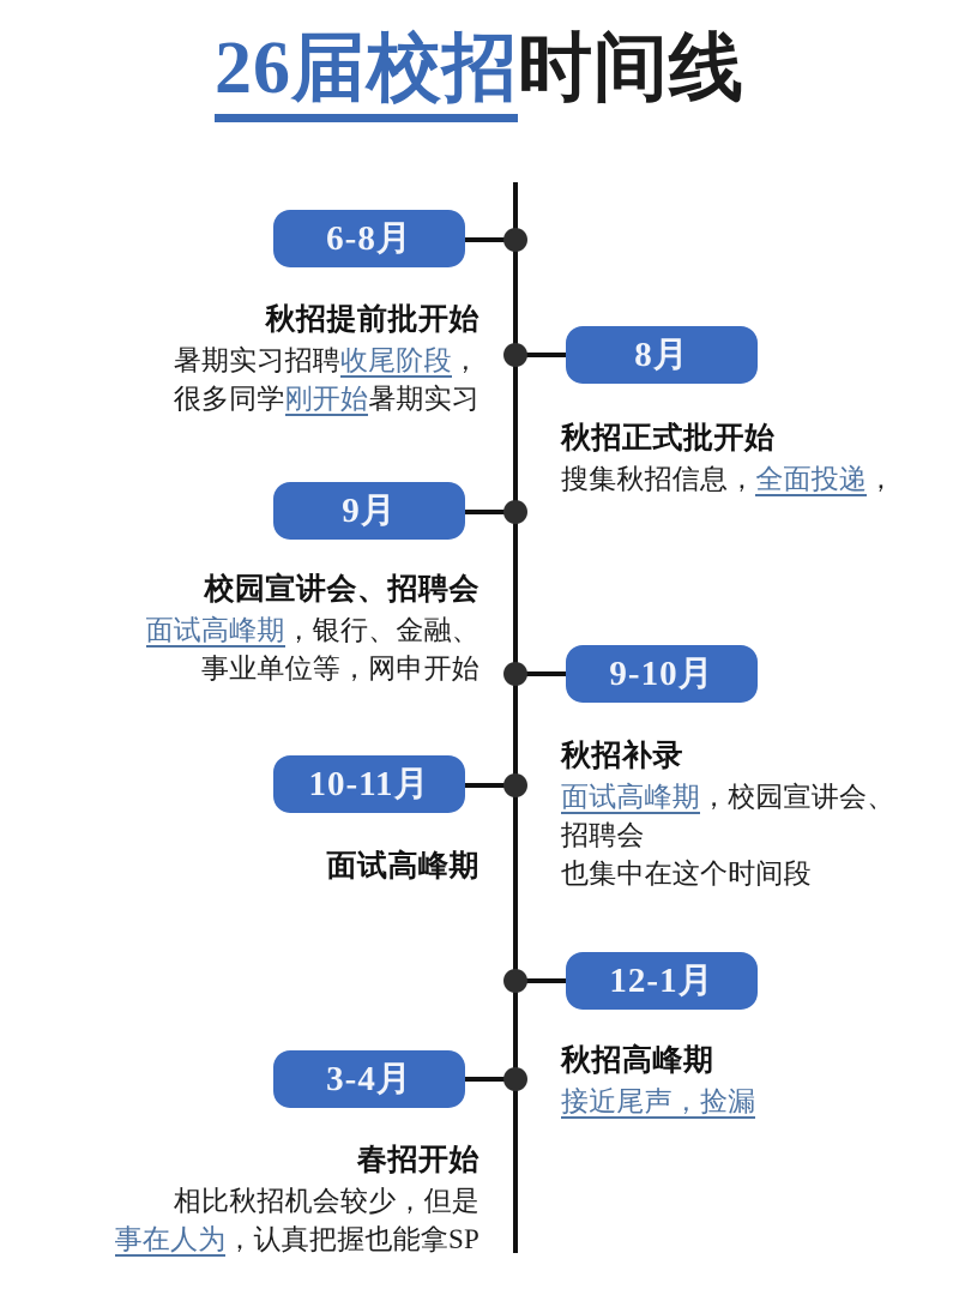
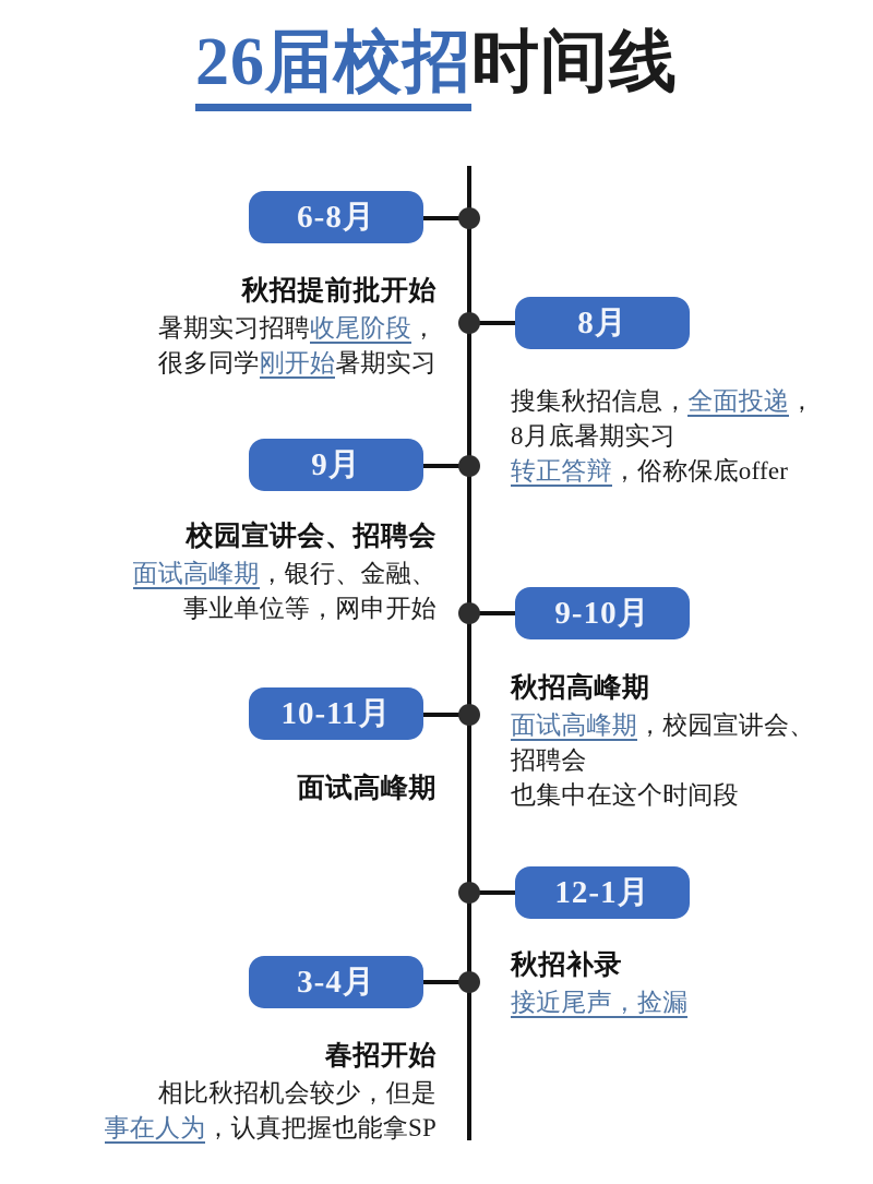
  26届校招时间线
  6-8月
  秋招提前批开始
  暑期实习招聘收尾阶段，
  很多同学刚开始暑期实习
  8月
- 秋招正式批开始
  搜集秋招信息，全面投递，
+ 8月底暑期实习
+ 转正答辩，俗称保底offer
  9月
  校园宣讲会、招聘会
  面试高峰期，银行、金融、
  事业单位等，网申开始
  9-10月
- 秋招补录
+ 秋招高峰期
  面试高峰期，校园宣讲会、
  招聘会
  也集中在这个时间段
  10-11月
  面试高峰期
  12-1月
- 秋招高峰期
+ 秋招补录
  接近尾声，捡漏
  3-4月
  春招开始
  相比秋招机会较少，但是
  事在人为，认真把握也能拿SP
